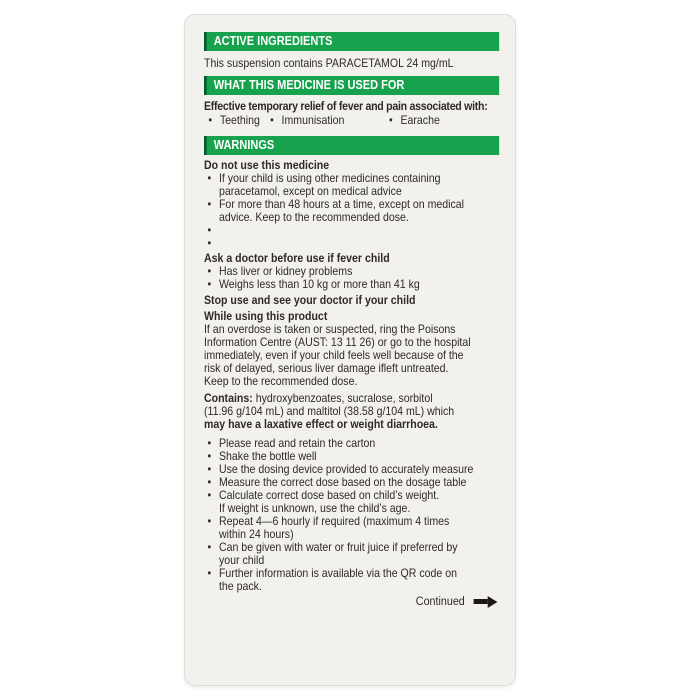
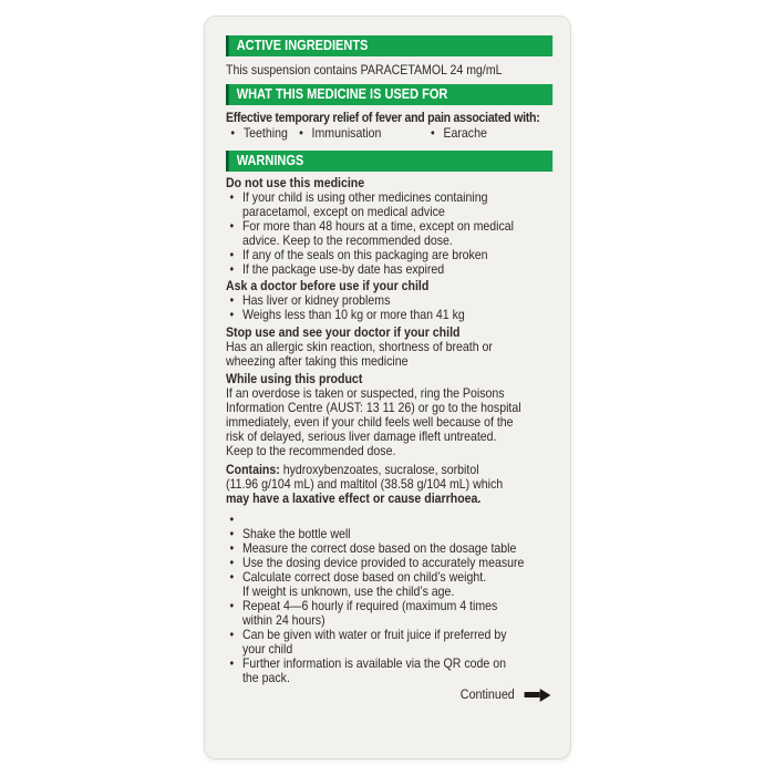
  ACTIVE INGREDIENTS
  This suspension contains PARACETAMOL 24 mg/mL
  WHAT THIS MEDICINE IS USED FOR
  Effective temporary relief of fever and pain associated with:
  • Teething
  • Immunisation
  • Earache
  WARNINGS
  Do not use this medicine
  •
  If your child is using other medicines containing
  paracetamol, except on medical advice
  •
  For more than 48 hours at a time, except on medical
  advice. Keep to the recommended dose.
  •
+ If any of the seals on this packaging are broken
  •
+ If the package use-by date has expired
- Ask a doctor before use if fever child
+ Ask a doctor before use if your child
  •
  Has liver or kidney problems
  •
  Weighs less than 10 kg or more than 41 kg
  Stop use and see your doctor if your child
+ Has an allergic skin reaction, shortness of breath or
+ wheezing after taking this medicine
  While using this product
  If an overdose is taken or suspected, ring the Poisons
  Information Centre (AUST: 13 11 26) or go to the hospital
  immediately, even if your child feels well because of the
  risk of delayed, serious liver damage ifleft untreated.
  Keep to the recommended dose.
  Contains: hydroxybenzoates, sucralose, sorbitol
  (11.96 g/104 mL) and maltitol (38.58 g/104 mL) which
- may have a laxative effect or weight diarrhoea.
+ may have a laxative effect or cause diarrhoea.
  •
- Please read and retain the carton
  •
  Shake the bottle well
  •
- Use the dosing device provided to accurately measure
+ Measure the correct dose based on the dosage table
  •
- Measure the correct dose based on the dosage table
+ Use the dosing device provided to accurately measure
  •
  Calculate correct dose based on child’s weight.
  If weight is unknown, use the child’s age.
  •
  Repeat 4—6 hourly if required (maximum 4 times
  within 24 hours)
  •
  Can be given with water or fruit juice if preferred by
  your child
  •
  Further information is available via the QR code on
  the pack.
  Continued
